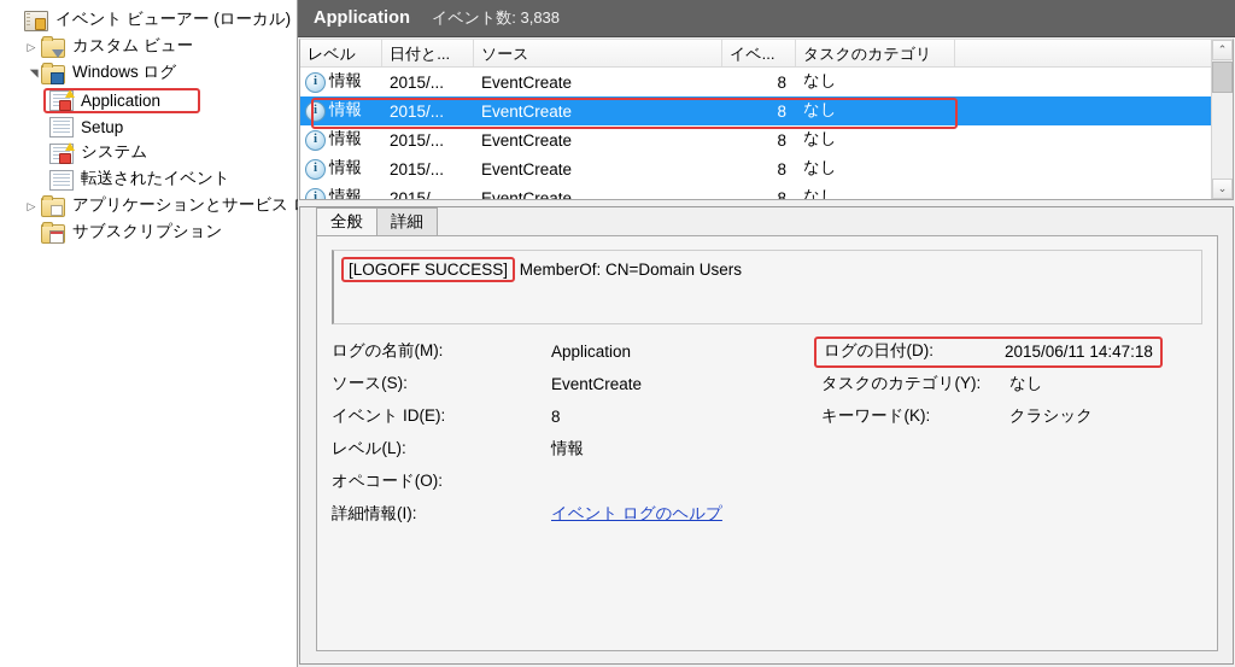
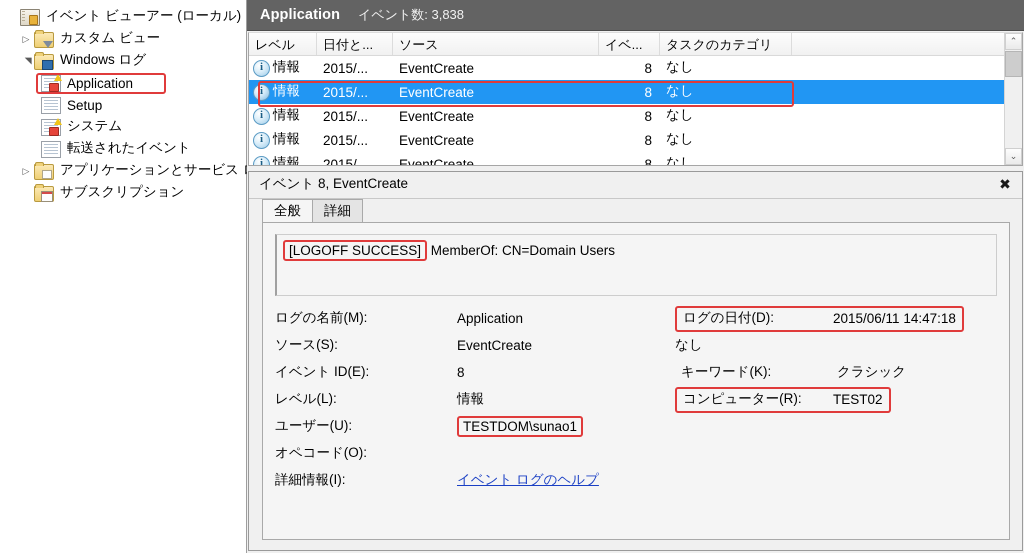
  イベント ビューアー (ローカル)
  カスタム ビュー
  Windows ログ
  Application
  Setup
  システム
  転送されたイベント
  アプリケーションとサービス
  サブスクリプション
  Application
  イベント数: 3,838
  レベル
  日付と...
  ソース
  イベ...
  タスクのカテゴリ
  i
  情報
  2015/...
  EventCreate
  8
  なし
  i
  情報
  2015/...
  EventCreate
  8
  なし
  i
  情報
  2015/...
  EventCreate
  8
  なし
  i
  情報
  2015/...
  EventCreate
  8
  なし
  i
  情報
  2015/...
  EventCreate
  8
  なし
  ⌃
  ⌄
+ イベント 8, EventCreate
+ ✖
  全般
  詳細
  [LOGOFF SUCCESS] MemberOf: CN=Domain Users
  ログの名前(M):
  Application
  ソース(S):
  EventCreate
  イベント ID(E):
  8
  レベル(L):
  情報
+ ユーザー(U):
+ TESTDOM\sunao1
  オペコード(O):
  詳細情報(I):
  イベント ログのヘルプ
  ログの日付(D):
  2015/06/11 14:47:18
- タスクのカテゴリ(Y):
  なし
  キーワード(K):
  クラシック
+ コンピューター(R):
+ TEST02
